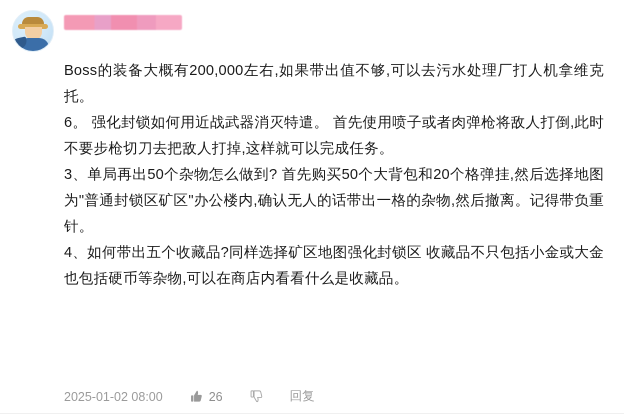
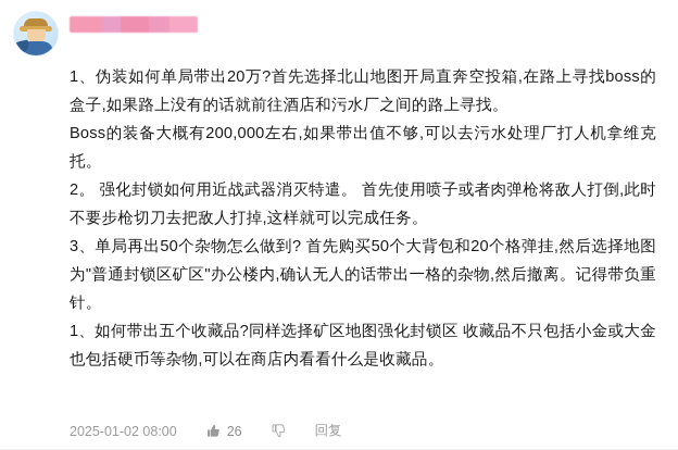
+ 1、伪装如何单局带出20万?首先选择北山地图开局直奔空投箱,在路上寻找boss的盒子,如果路上没有的话就前往酒店和污水厂之间的路上寻找。
  Boss的装备大概有200,000左右,如果带出值不够,可以去污水处理厂打人机拿维克托。
- 6。 强化封锁如何用近战武器消灭特遣。 首先使用喷子或者肉弹枪将敌人打倒,此时不要步枪切刀去把敌人打掉,这样就可以完成任务。
+ 2。 强化封锁如何用近战武器消灭特遣。 首先使用喷子或者肉弹枪将敌人打倒,此时不要步枪切刀去把敌人打掉,这样就可以完成任务。
  3、单局再出50个杂物怎么做到? 首先购买50个大背包和20个格弹挂,然后选择地图为"普通封锁区矿区"办公楼内,确认无人的话带出一格的杂物,然后撤离。记得带负重针。
- 4、如何带出五个收藏品?同样选择矿区地图强化封锁区 收藏品不只包括小金或大金也包括硬币等杂物,可以在商店内看看什么是收藏品。
+ 1、如何带出五个收藏品?同样选择矿区地图强化封锁区 收藏品不只包括小金或大金也包括硬币等杂物,可以在商店内看看什么是收藏品。
  2025-01-02 08:00
  26
  回复
